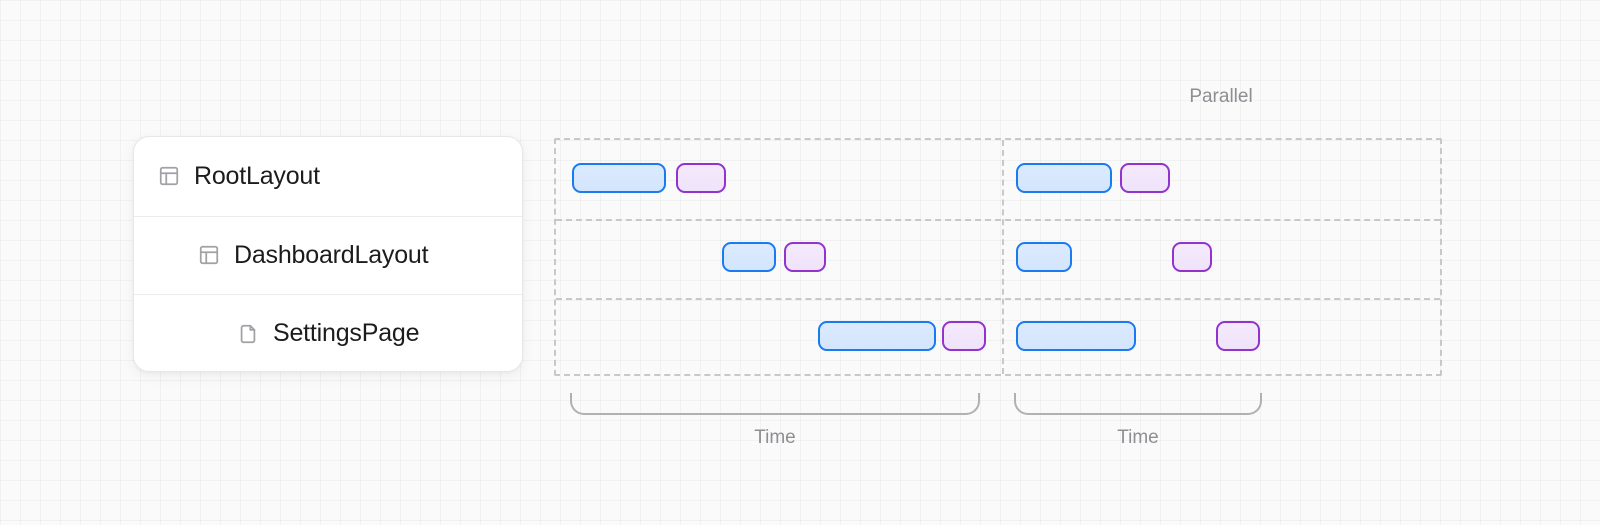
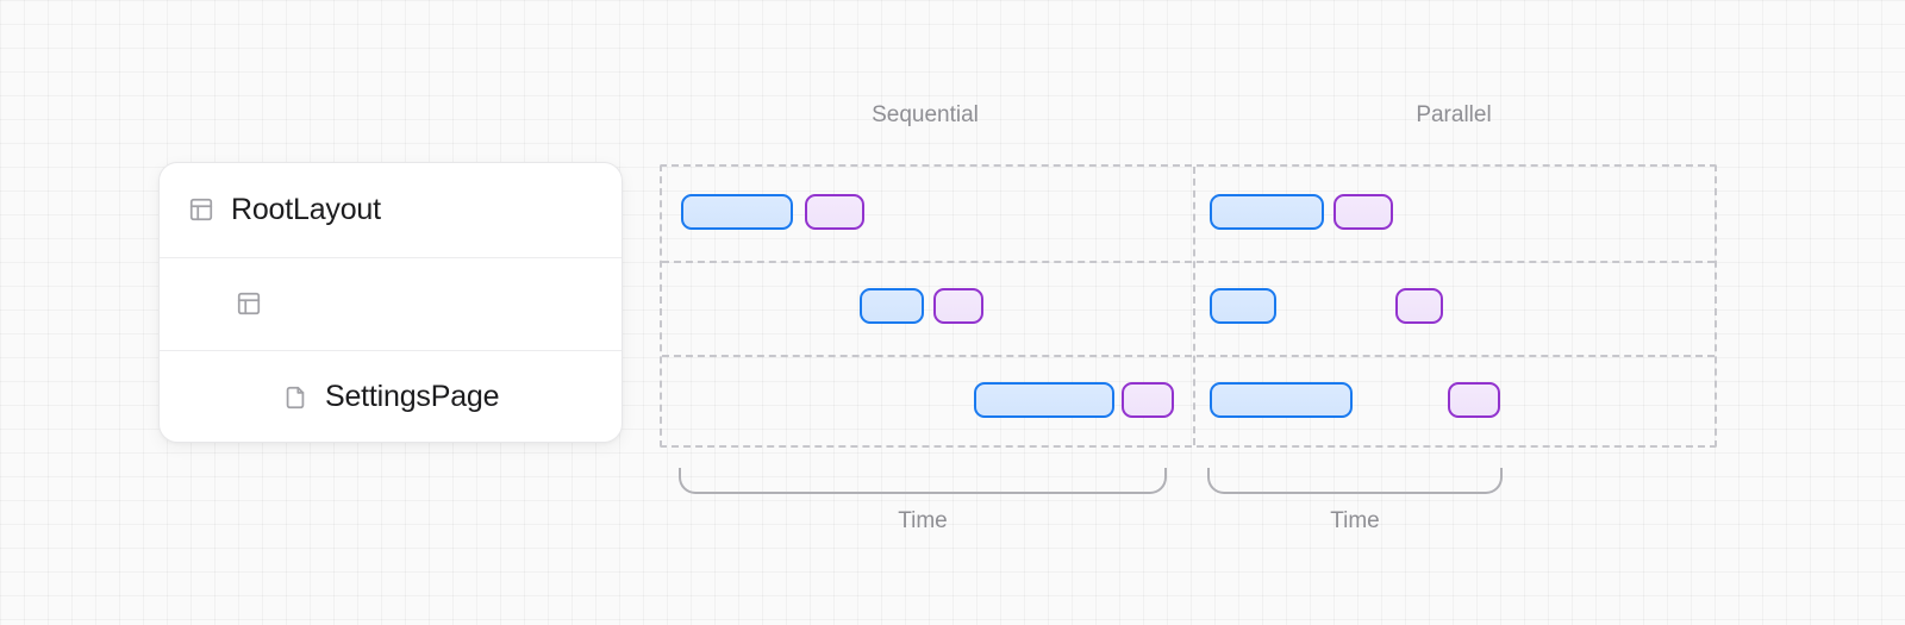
  RootLayout
- DashboardLayout
  SettingsPage
+ Sequential
  Parallel
  Time
  Time
